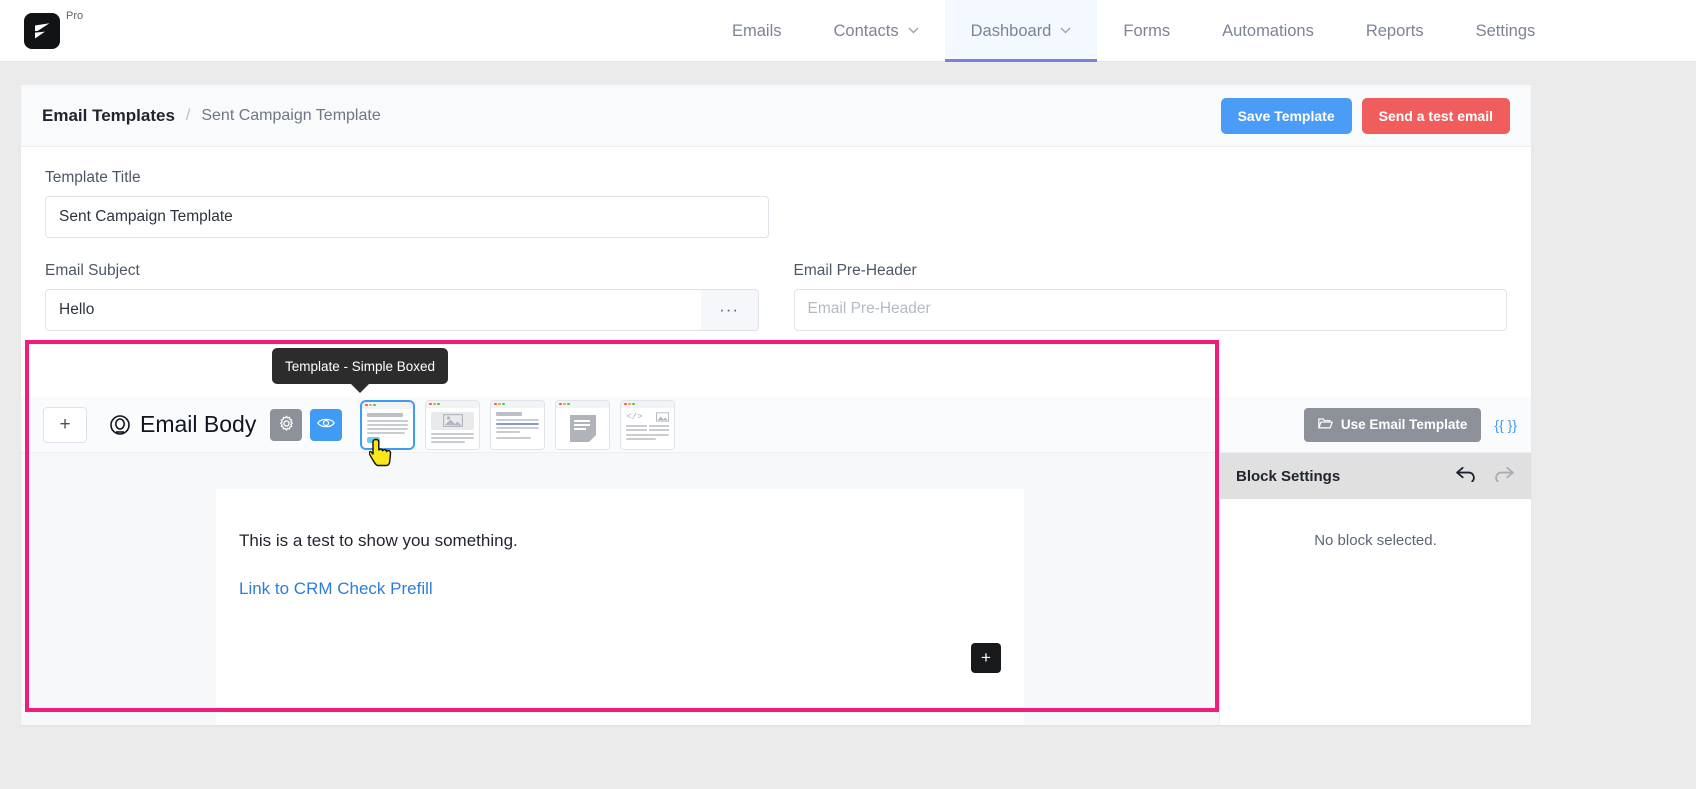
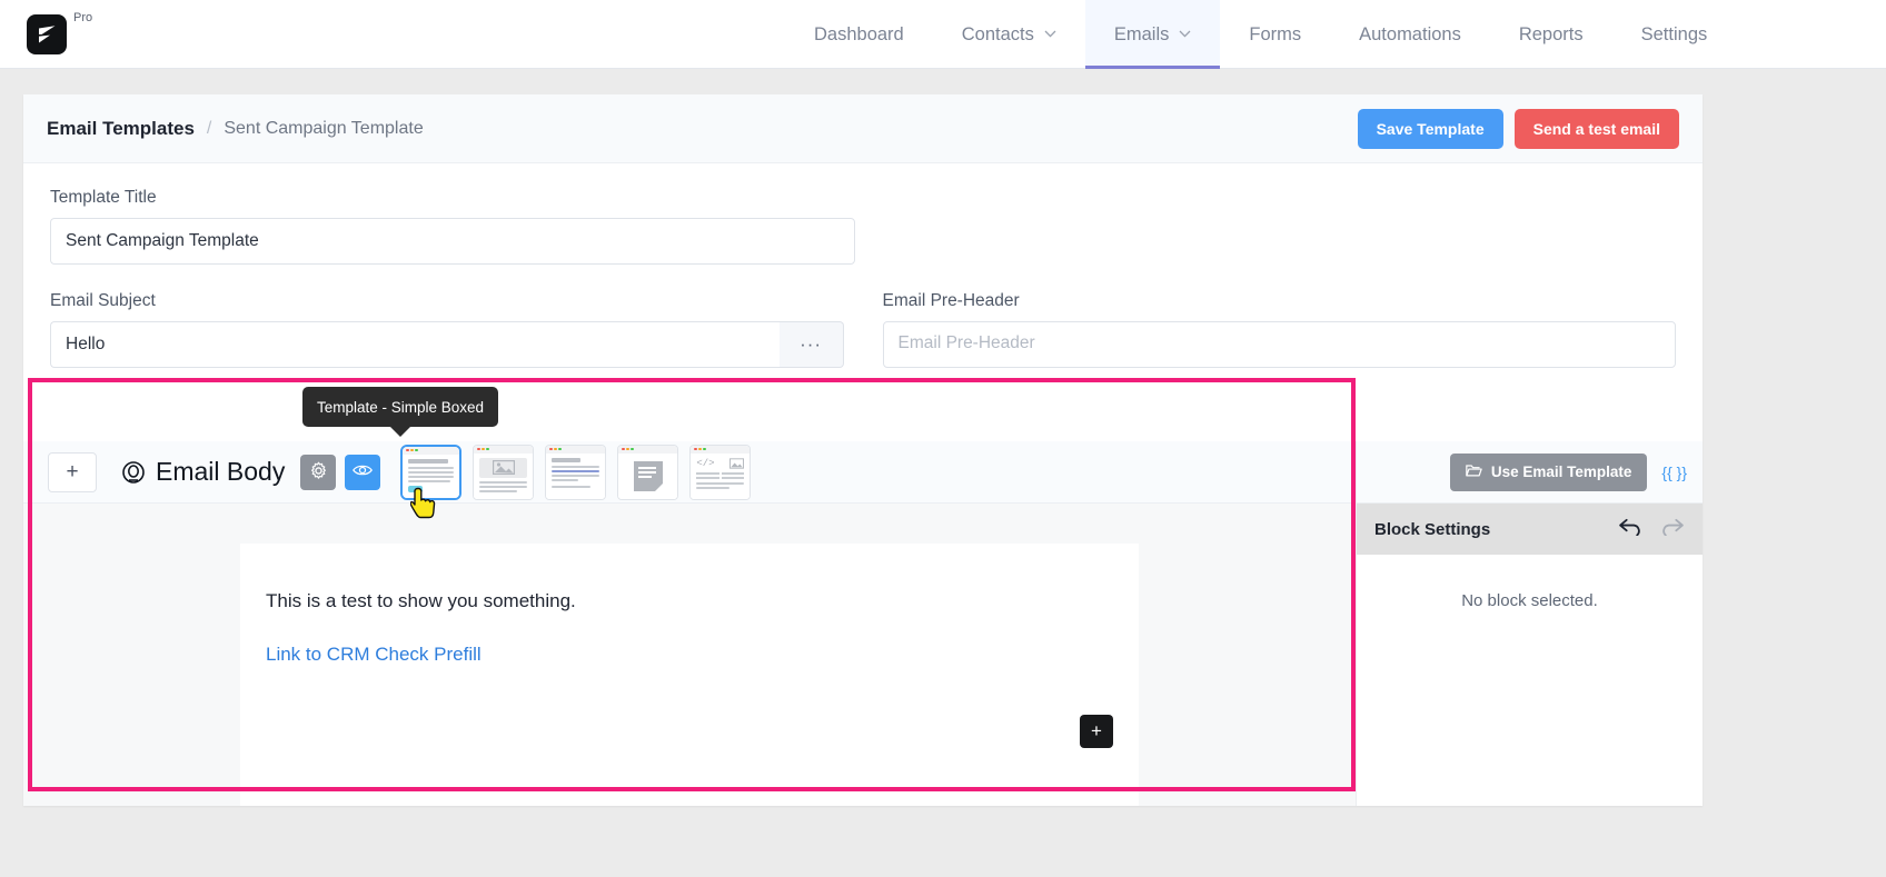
  Pro
- Emails
+ Dashboard
  Contacts
- Dashboard
+ Emails
  Forms
  Automations
  Reports
  Settings
  Email Templates
  /
  Sent Campaign Template
  Save Template
  Send a test email
  Template Title
  Sent Campaign Template
  Email Subject
  Hello
  ···
  Email Pre-Header
  Email Pre-Header
  +
  Email Body
  </>
  This is a test to show you something.
  Link to CRM Check Prefill
  +
  Use Email Template
  {{ }}
  Block Settings
  No block selected.
  Template - Simple Boxed
